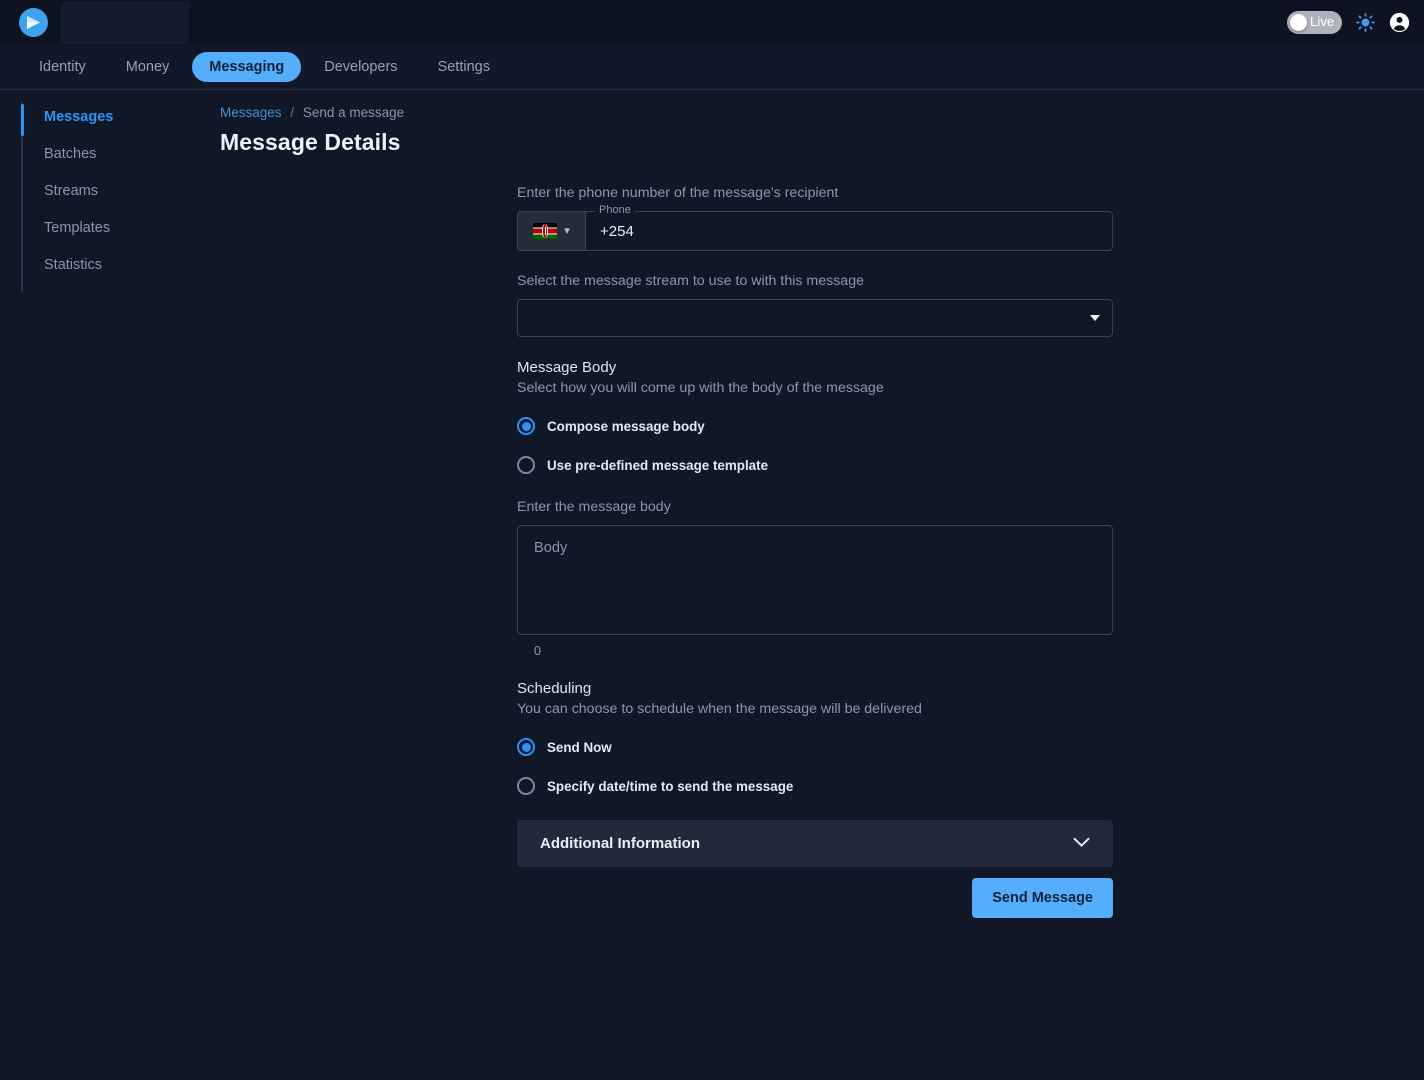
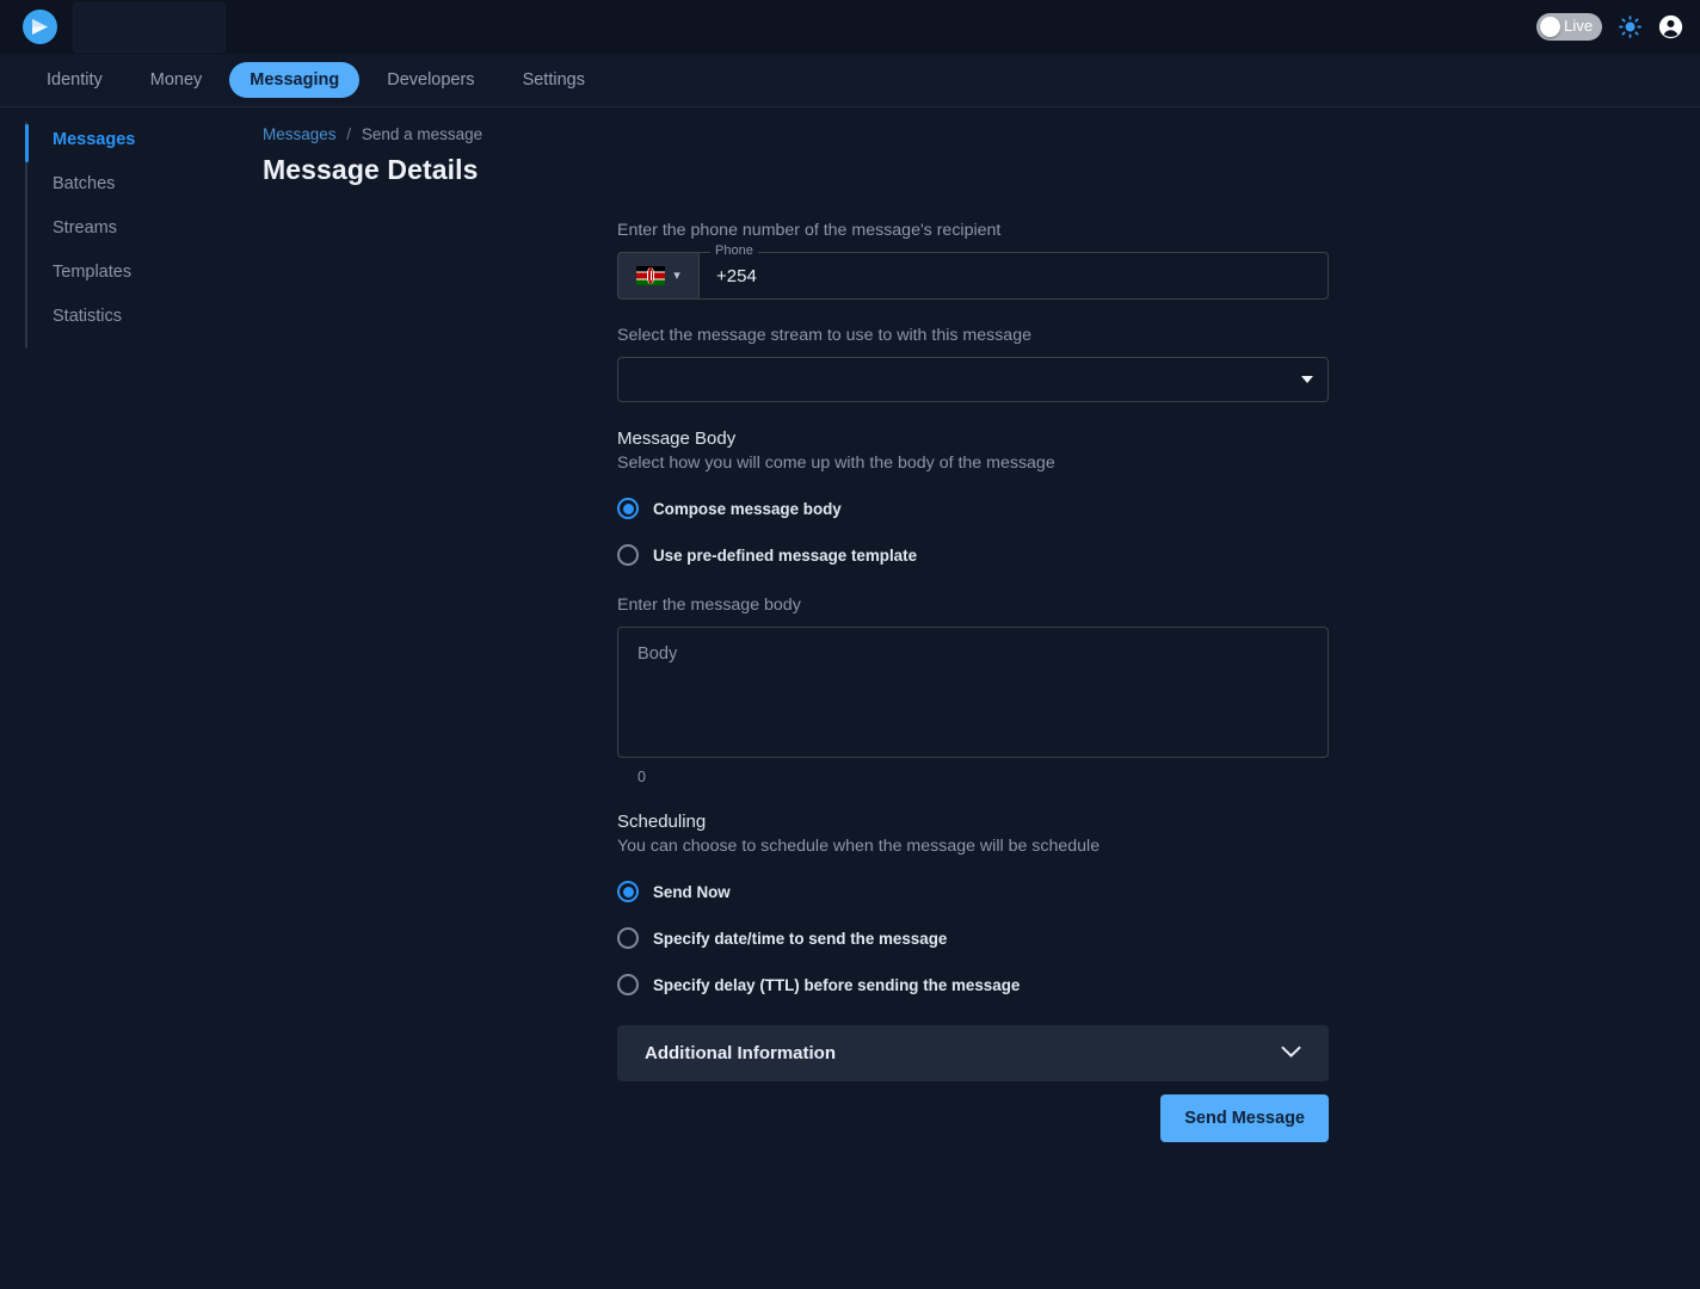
  Live
  Identity
  Money
  Messaging
  Developers
  Settings
  Messages
  Batches
  Streams
  Templates
  Statistics
  Messages / Send a message
  Message Details
  Enter the phone number of the message's recipient
  Phone
  ▾
  +254
  Select the message stream to use to with this message
  Message Body
  Select how you will come up with the body of the message
  Compose message body
  Use pre-defined message template
  Enter the message body
  Body
  0
  Scheduling
- You can choose to schedule when the message will be delivered
+ You can choose to schedule when the message will be schedule
  Send Now
  Specify date/time to send the message
+ Specify delay (TTL) before sending the message
  Additional Information
  Send Message
